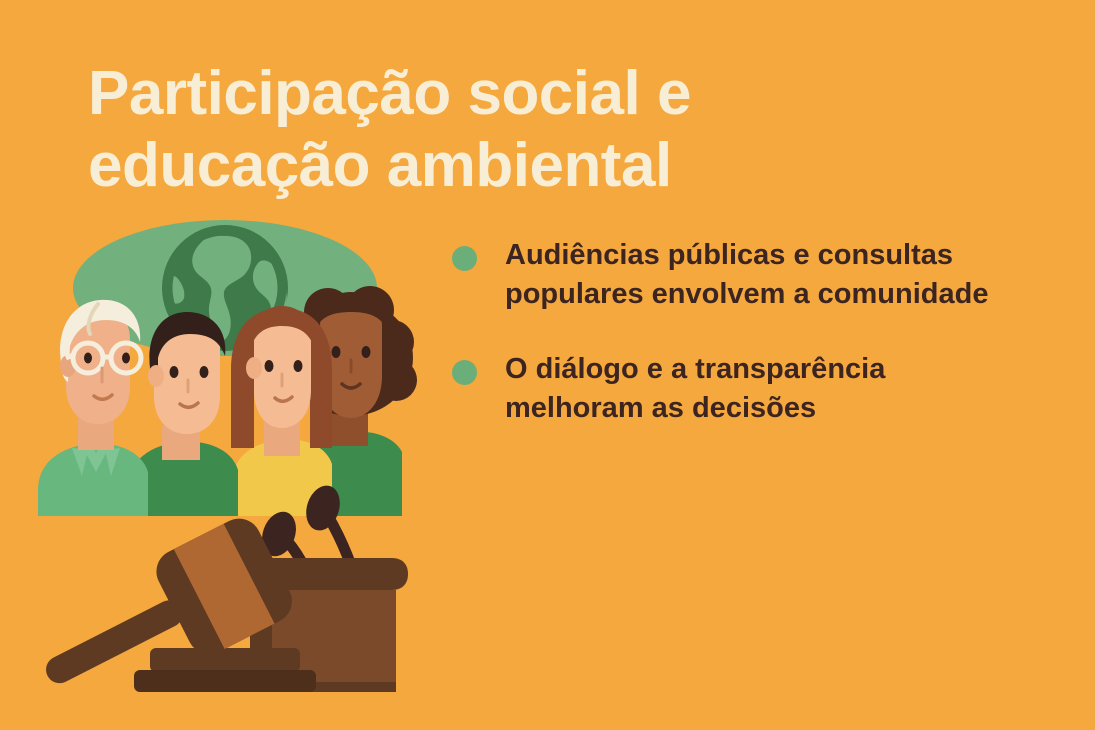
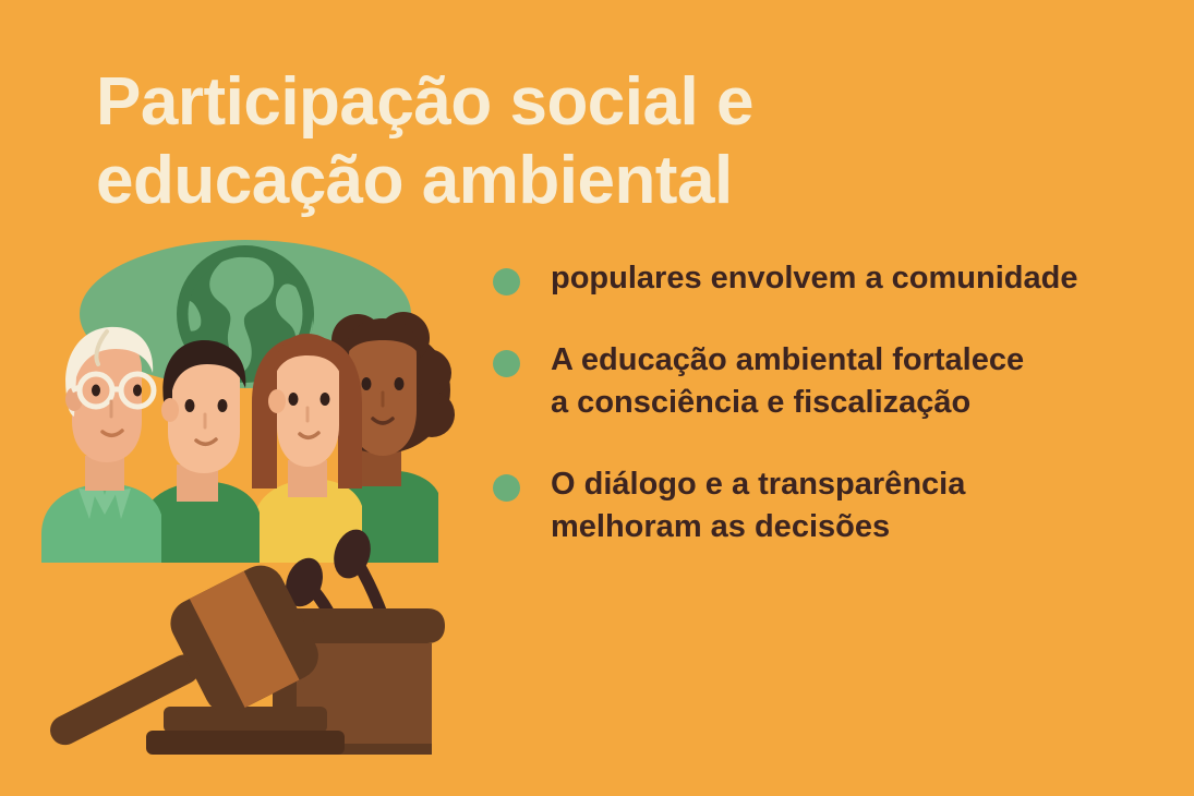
  Participação social e
  educação ambiental
- Audiências públicas e consultas
  populares envolvem a comunidade
+ A educação ambiental fortalece
+ a consciência e fiscalização
  O diálogo e a transparência
  melhoram as decisões
